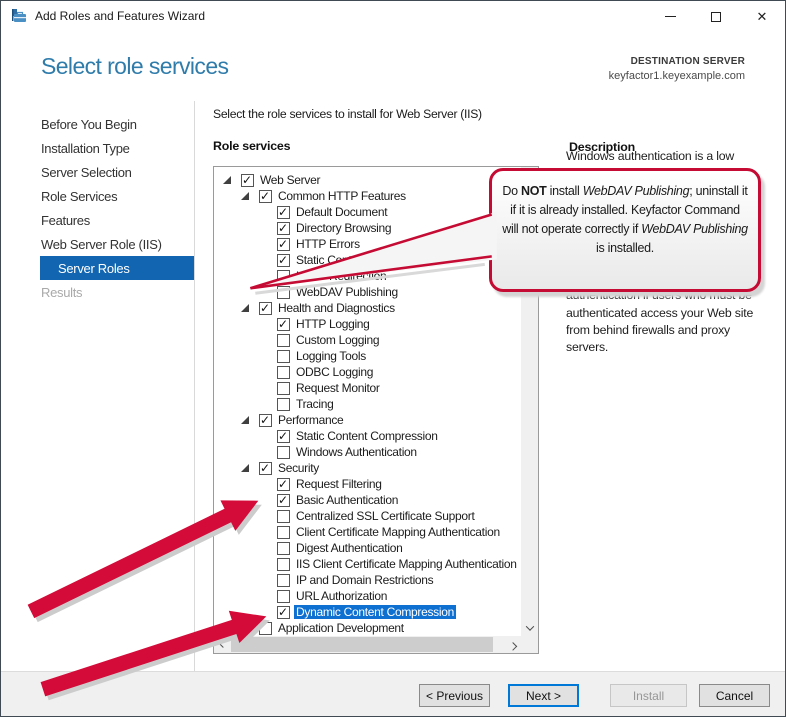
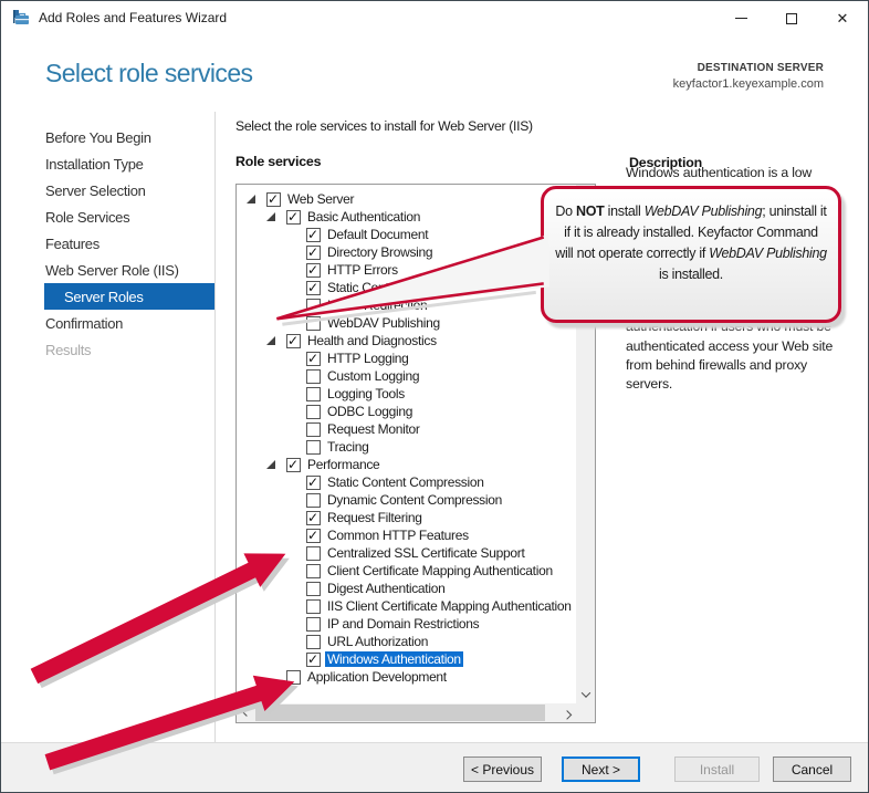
  Add Roles and Features Wizard
  ✕
  Select role services
  DESTINATION SERVER
  keyfactor1.keyexample.com
  Before You Begin
  Installation Type
  Server Selection
  Role Services
  Features
  Web Server Role (IIS)
  Server Roles
+ Confirmation
  Results
  Select the role services to install for Web Server (IIS)
  Role services
  Description
  Windows authentication is a low
  authentication if users who must be
  authenticated access your Web site
  from behind firewalls and proxy
  servers.
  Web Server
- Common HTTP Features
+ Basic Authentication
  Default Document
  Directory Browsing
  HTTP Errors
  WebDAV Publishing
  Health and Diagnostics
  HTTP Logging
  Custom Logging
  Logging Tools
  ODBC Logging
  Request Monitor
  Tracing
  Performance
  Static Content Compression
- Windows Authentication
+ Dynamic Content Compression
- Security
  Request Filtering
- Basic Authentication
+ Common HTTP Features
  Centralized SSL Certificate Support
  Client Certificate Mapping Authentication
  Digest Authentication
  IIS Client Certificate Mapping Authentication
  IP and Domain Restrictions
  URL Authorization
- Dynamic Content Compression
+ Windows Authentication
  Application Development
  Do NOT install WebDAV Publishing; uninstall it if it is already installed. Keyfactor Command will not operate correctly if WebDAV Publishing is installed.
  < Previous
  Next >
  Install
  Cancel
